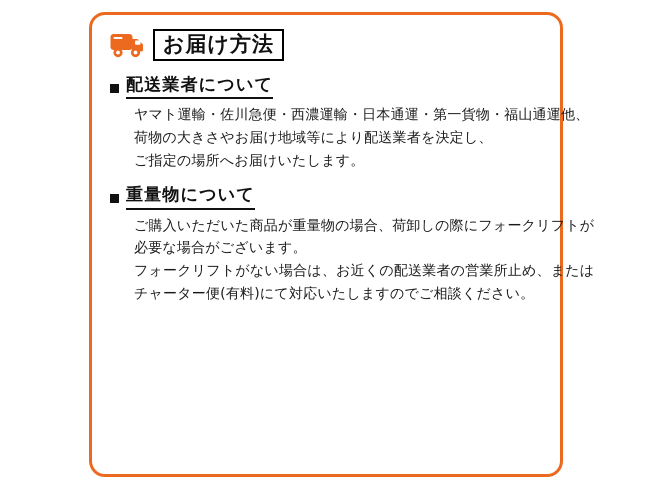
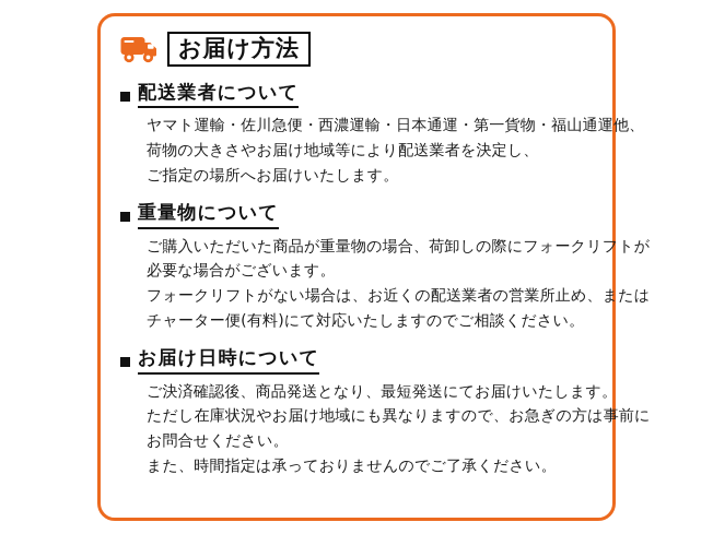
  お届け方法
  配送業者について
  ヤマト運輸・佐川急便・西濃運輸・日本通運・第一貨物・福山通運他、
  荷物の大きさやお届け地域等により配送業者を決定し、
  ご指定の場所へお届けいたします。
  重量物について
  ご購入いただいた商品が重量物の場合、荷卸しの際にフォークリフトが
  必要な場合がございます。
  フォークリフトがない場合は、お近くの配送業者の営業所止め、または
  チャーター便(有料)にて対応いたしますのでご相談ください。
+ お届け日時について
+ ご決済確認後、商品発送となり、最短発送にてお届けいたします。
+ ただし在庫状況やお届け地域にも異なりますので、お急ぎの方は事前に
+ お問合せください。
+ また、時間指定は承っておりませんのでご了承ください。
